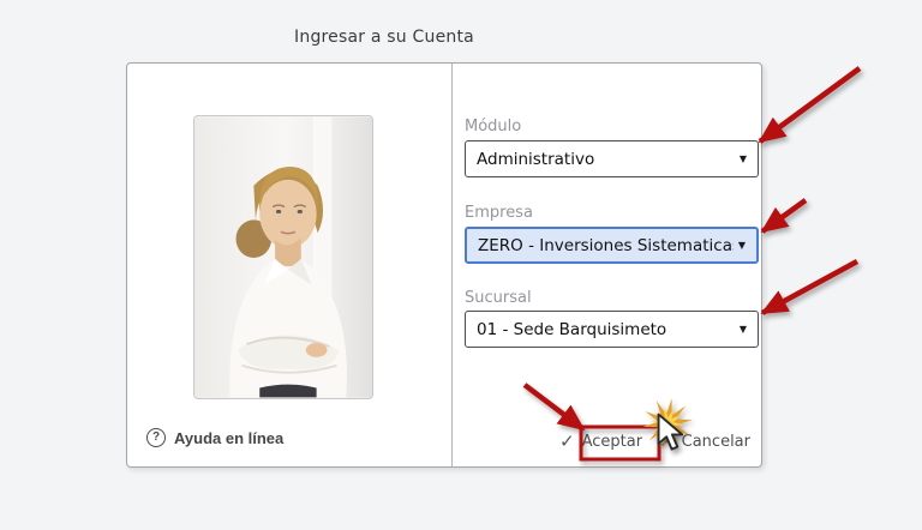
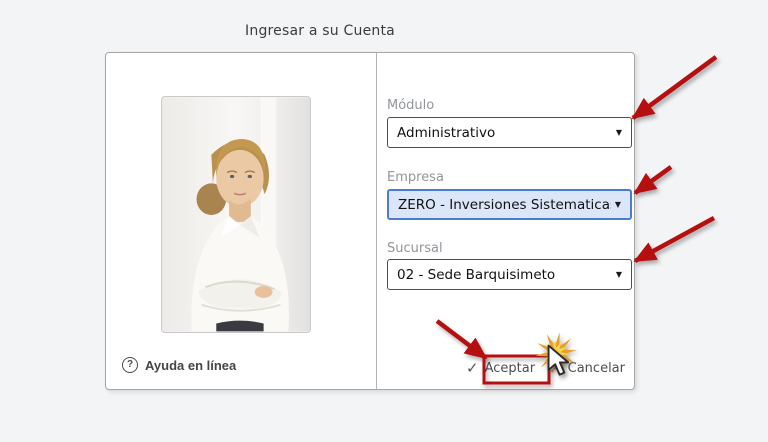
  Ingresar a su Cuenta
  ?
  Ayuda en línea
  Módulo
  Administrativo
  ▼
  Empresa
  ZERO - Inversiones Sistematica
  ▼
  Sucursal
- 01 - Sede Barquisimeto
+ 02 - Sede Barquisimeto
  ▼
  ✓
  Aceptar
  ✕
  Cancelar
